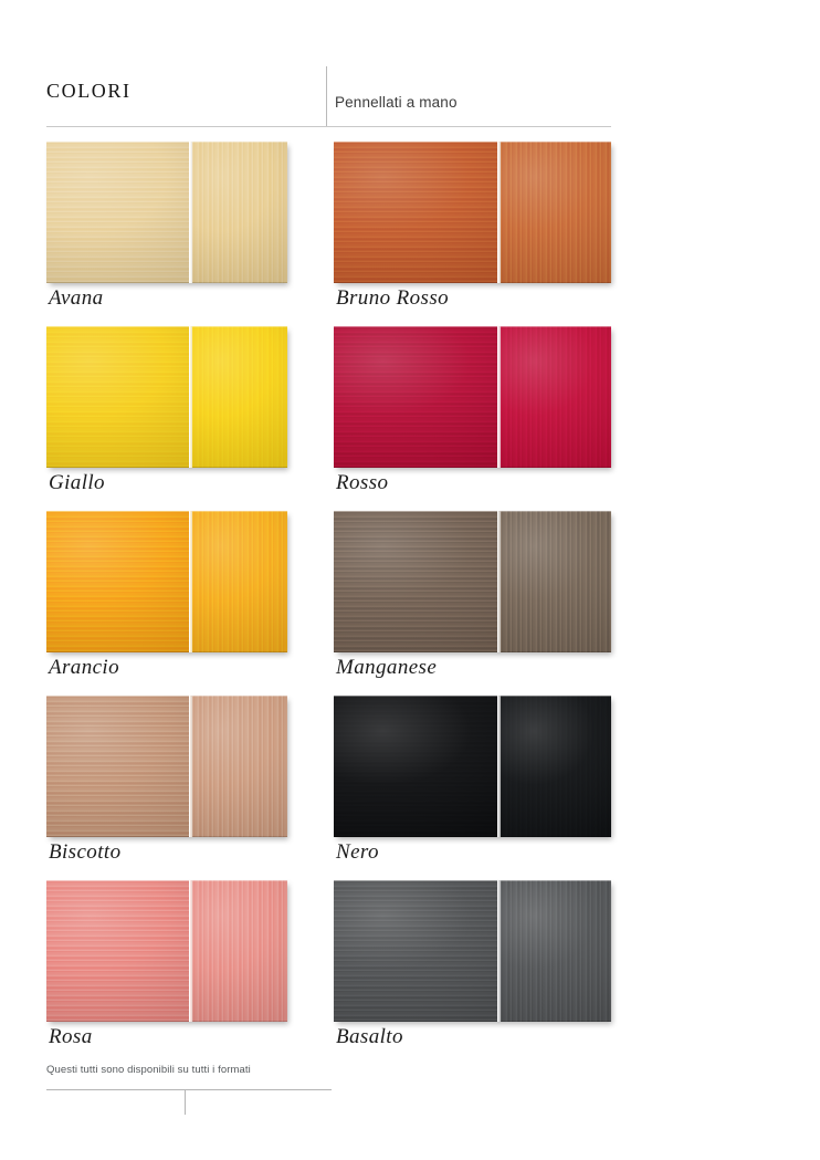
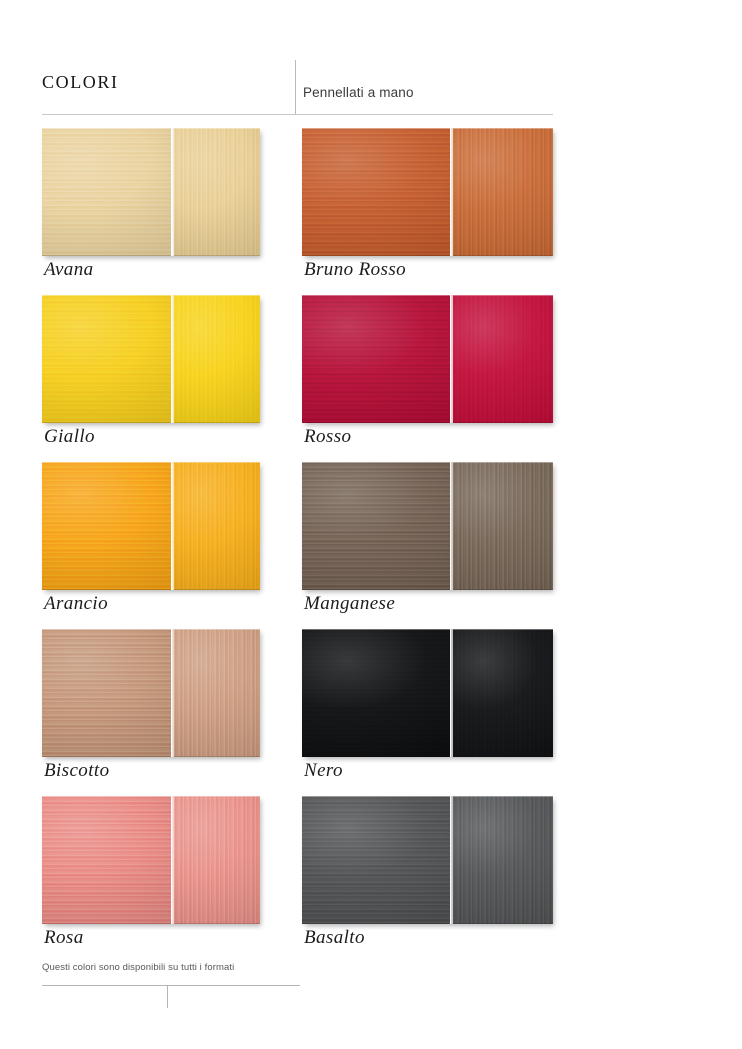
  colori
  Pennellati a mano
  Avana
  Bruno Rosso
  Giallo
  Rosso
  Arancio
  Manganese
  Biscotto
  Nero
  Rosa
  Basalto
- Questi tutti sono disponibili su tutti i formati
+ Questi colori sono disponibili su tutti i formati
